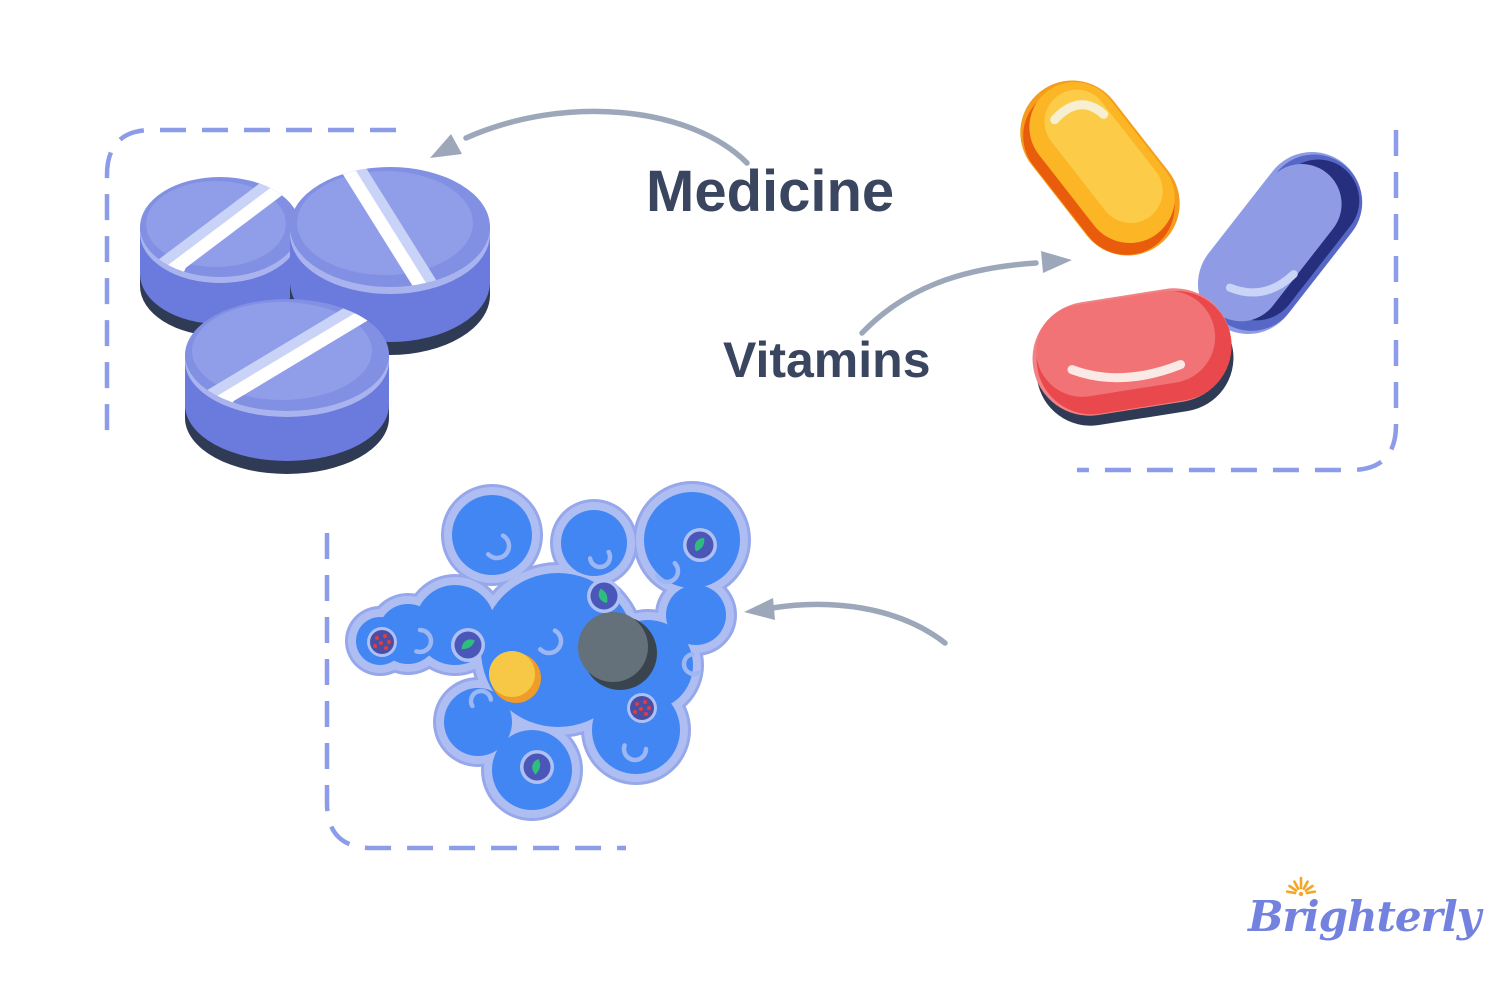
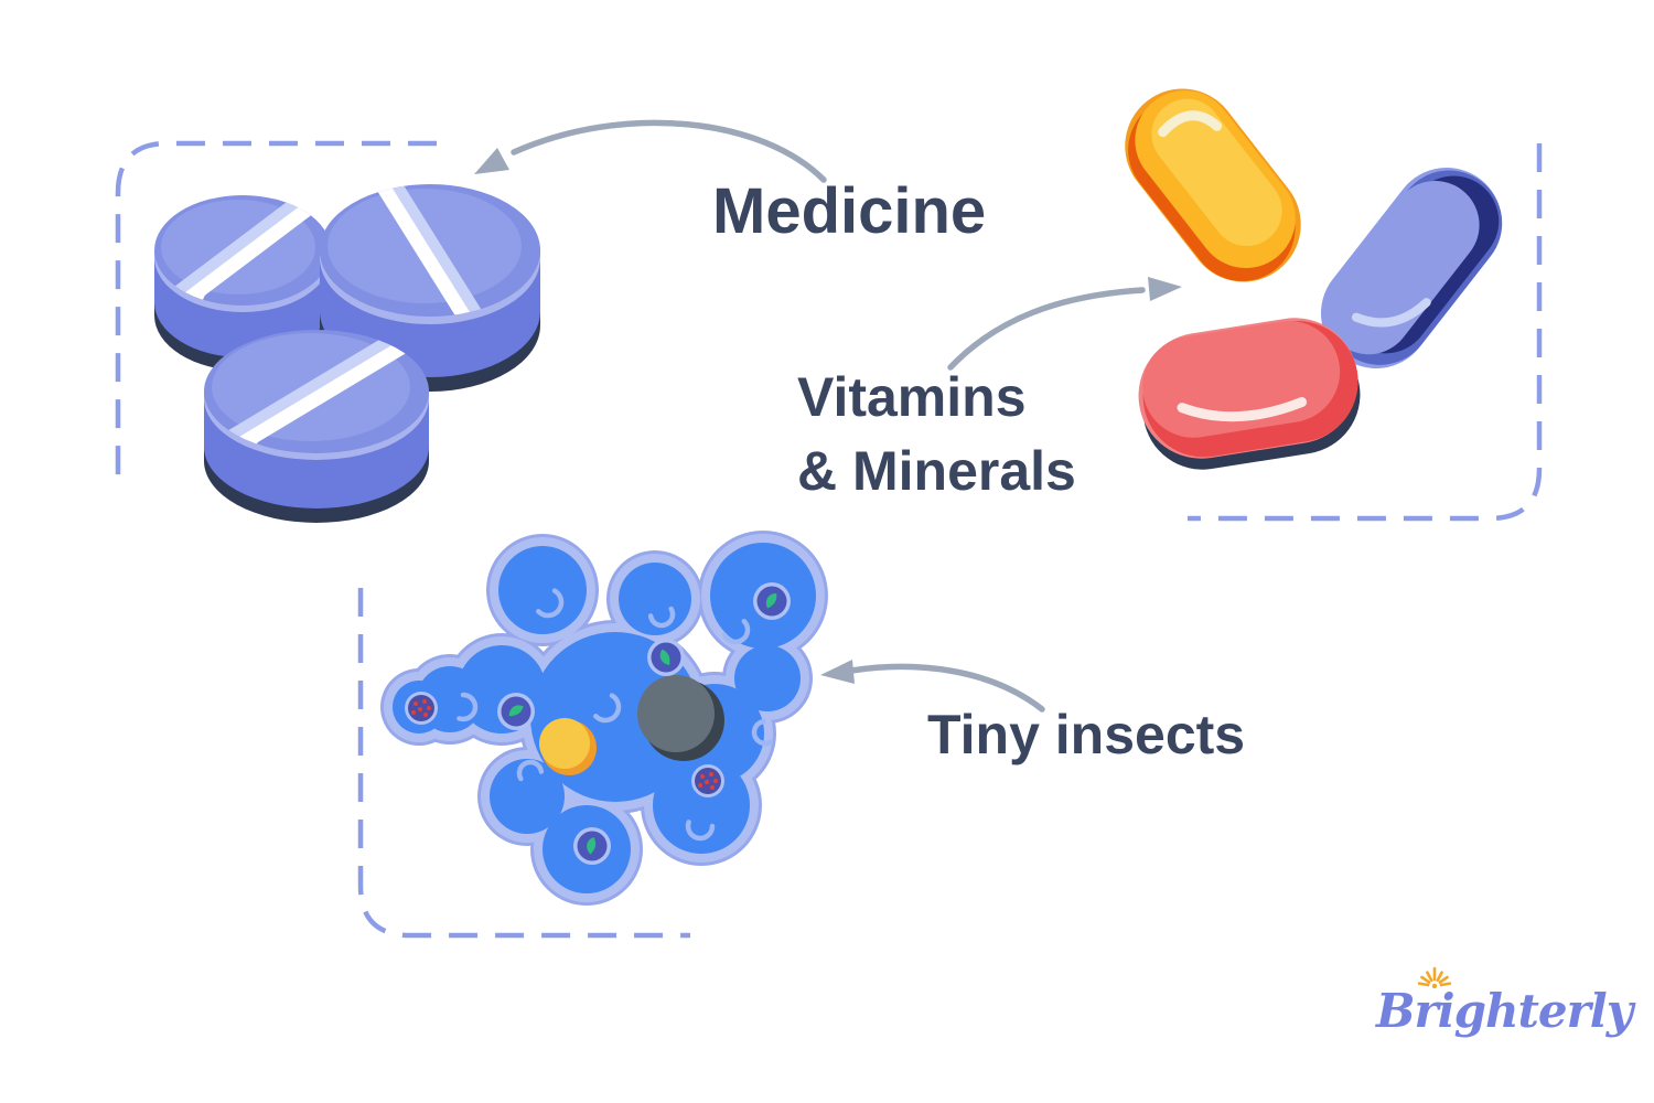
  Medicine
  Vitamins
+ & Minerals
+ Tiny insects
  Brighterly
